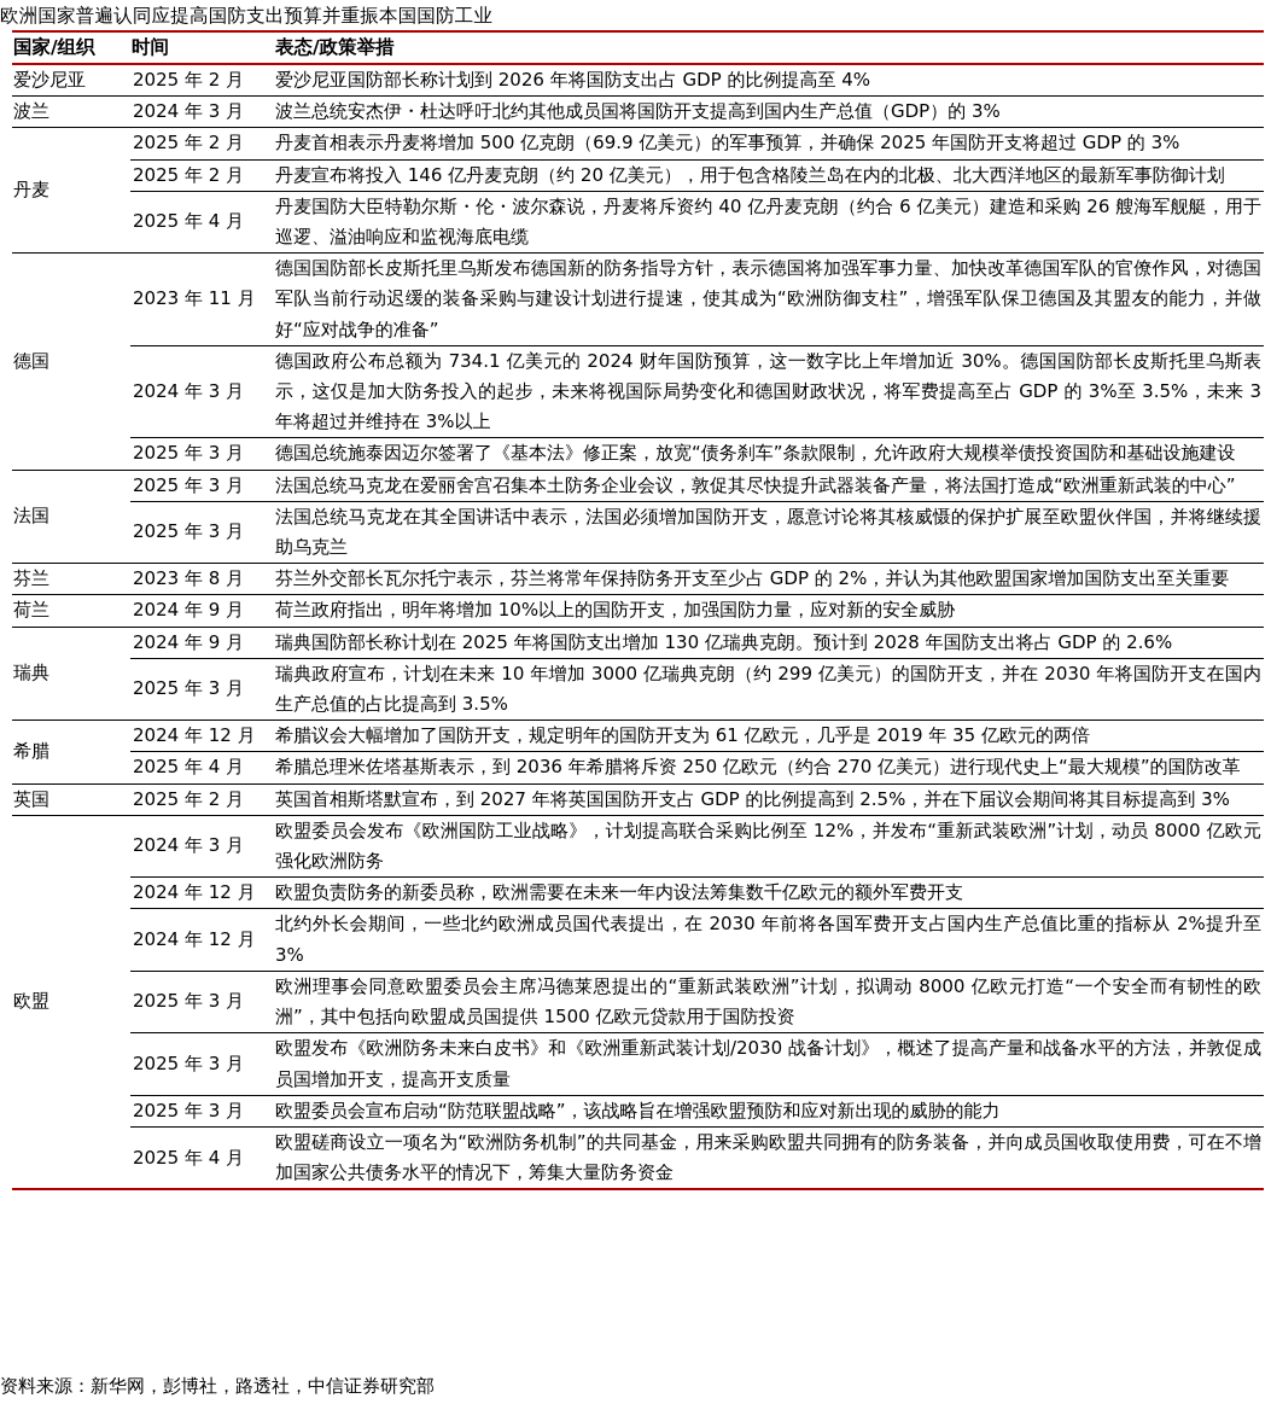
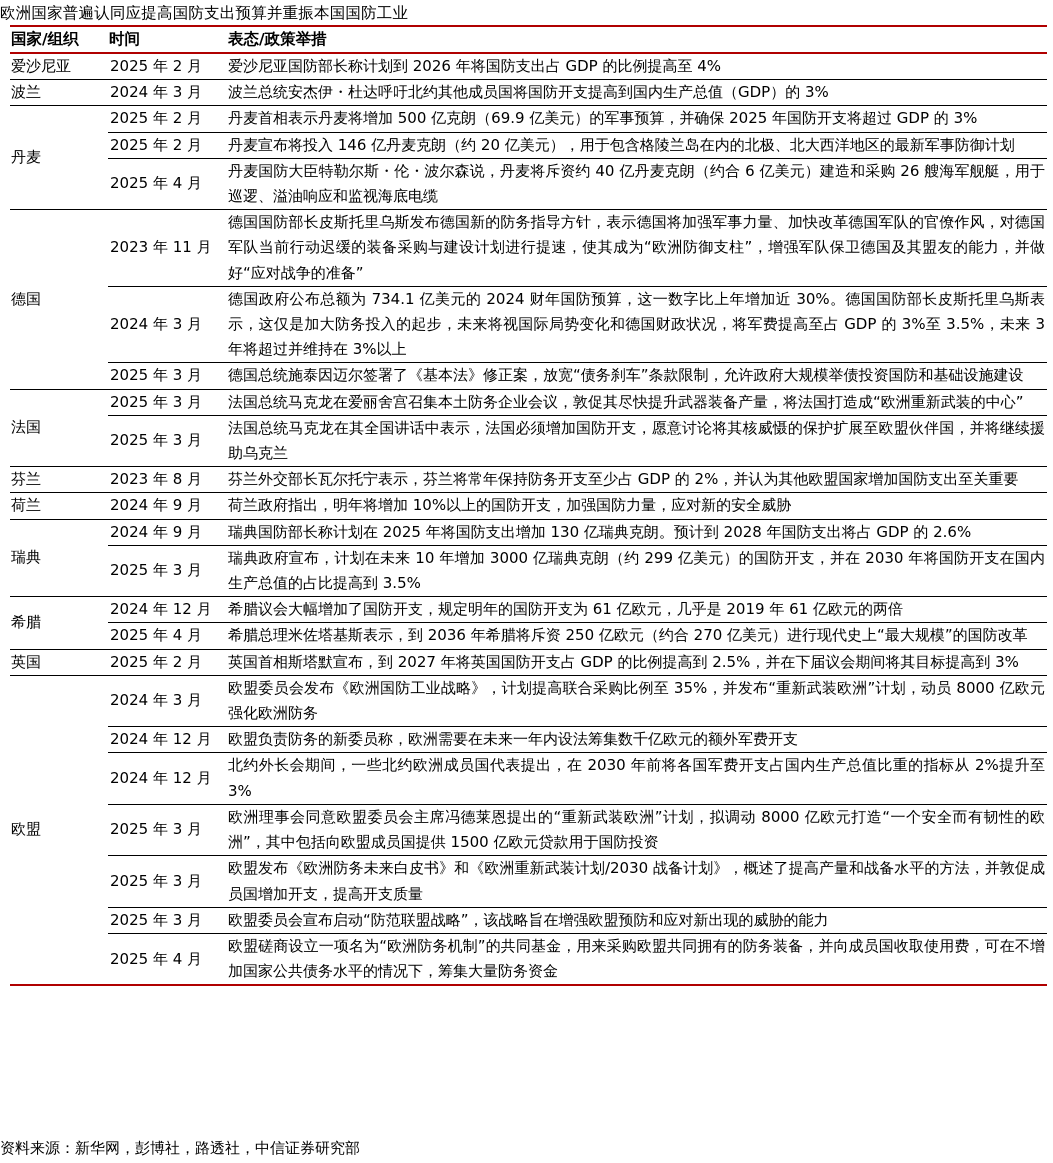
  欧洲国家普遍认同应提高国防支出预算并重振本国国防工业
  国家/组织	时间	表态/政策举措
  爱沙尼亚	2025 年 2 月	爱沙尼亚国防部长称计划到 2026 年将国防支出占 GDP 的比例提高至 4%
  波兰	2024 年 3 月	波兰总统安杰伊・杜达呼吁北约其他成员国将国防开支提高到国内生产总值（GDP）的 3%
  丹麦	2025 年 2 月	丹麦首相表示丹麦将增加 500 亿克朗（69.9 亿美元）的军事预算，并确保 2025 年国防开支将超过 GDP 的 3%
  2025 年 2 月	丹麦宣布将投入 146 亿丹麦克朗（约 20 亿美元），用于包含格陵兰岛在内的北极、北大西洋地区的最新军事防御计划
  2025 年 4 月	丹麦国防大臣特勒尔斯・伦・波尔森说，丹麦将斥资约 40 亿丹麦克朗（约合 6 亿美元）建造和采购 26 艘海军舰艇，用于巡逻、溢油响应和监视海底电缆
  德国	2023 年 11 月	德国国防部长皮斯托里乌斯发布德国新的防务指导方针，表示德国将加强军事力量、加快改革德国军队的官僚作风，对德国军队当前行动迟缓的装备采购与建设计划进行提速，使其成为“欧洲防御支柱”，增强军队保卫德国及其盟友的能力，并做好“应对战争的准备”
  2024 年 3 月	德国政府公布总额为 734.1 亿美元的 2024 财年国防预算，这一数字比上年增加近 30%。德国国防部长皮斯托里乌斯表示，这仅是加大防务投入的起步，未来将视国际局势变化和德国财政状况，将军费提高至占 GDP 的 3%至 3.5%，未来 3 年将超过并维持在 3%以上
  2025 年 3 月	德国总统施泰因迈尔签署了《基本法》修正案，放宽“债务刹车”条款限制，允许政府大规模举债投资国防和基础设施建设
  法国	2025 年 3 月	法国总统马克龙在爱丽舍宫召集本土防务企业会议，敦促其尽快提升武器装备产量，将法国打造成“欧洲重新武装的中心”
  2025 年 3 月	法国总统马克龙在其全国讲话中表示，法国必须增加国防开支，愿意讨论将其核威慑的保护扩展至欧盟伙伴国，并将继续援助乌克兰
  芬兰	2023 年 8 月	芬兰外交部长瓦尔托宁表示，芬兰将常年保持防务开支至少占 GDP 的 2%，并认为其他欧盟国家增加国防支出至关重要
  荷兰	2024 年 9 月	荷兰政府指出，明年将增加 10%以上的国防开支，加强国防力量，应对新的安全威胁
  瑞典	2024 年 9 月	瑞典国防部长称计划在 2025 年将国防支出增加 130 亿瑞典克朗。预计到 2028 年国防支出将占 GDP 的 2.6%
  2025 年 3 月	瑞典政府宣布，计划在未来 10 年增加 3000 亿瑞典克朗（约 299 亿美元）的国防开支，并在 2030 年将国防开支在国内生产总值的占比提高到 3.5%
- 希腊	2024 年 12 月	希腊议会大幅增加了国防开支，规定明年的国防开支为 61 亿欧元，几乎是 2019 年 35 亿欧元的两倍
+ 希腊	2024 年 12 月	希腊议会大幅增加了国防开支，规定明年的国防开支为 61 亿欧元，几乎是 2019 年 61 亿欧元的两倍
  2025 年 4 月	希腊总理米佐塔基斯表示，到 2036 年希腊将斥资 250 亿欧元（约合 270 亿美元）进行现代史上“最大规模”的国防改革
  英国	2025 年 2 月	英国首相斯塔默宣布，到 2027 年将英国国防开支占 GDP 的比例提高到 2.5%，并在下届议会期间将其目标提高到 3%
- 欧盟	2024 年 3 月	欧盟委员会发布《欧洲国防工业战略》，计划提高联合采购比例至 12%，并发布“重新武装欧洲”计划，动员 8000 亿欧元强化欧洲防务
+ 欧盟	2024 年 3 月	欧盟委员会发布《欧洲国防工业战略》，计划提高联合采购比例至 35%，并发布“重新武装欧洲”计划，动员 8000 亿欧元强化欧洲防务
  2024 年 12 月	欧盟负责防务的新委员称，欧洲需要在未来一年内设法筹集数千亿欧元的额外军费开支
  2024 年 12 月	北约外长会期间，一些北约欧洲成员国代表提出，在 2030 年前将各国军费开支占国内生产总值比重的指标从 2%提升至 3%
  2025 年 3 月	欧洲理事会同意欧盟委员会主席冯德莱恩提出的“重新武装欧洲”计划，拟调动 8000 亿欧元打造“一个安全而有韧性的欧洲”，其中包括向欧盟成员国提供 1500 亿欧元贷款用于国防投资
  2025 年 3 月	欧盟发布《欧洲防务未来白皮书》和《欧洲重新武装计划/2030 战备计划》，概述了提高产量和战备水平的方法，并敦促成员国增加开支，提高开支质量
  2025 年 3 月	欧盟委员会宣布启动“防范联盟战略”，该战略旨在增强欧盟预防和应对新出现的威胁的能力
  2025 年 4 月	欧盟磋商设立一项名为“欧洲防务机制”的共同基金，用来采购欧盟共同拥有的防务装备，并向成员国收取使用费，可在不增加国家公共债务水平的情况下，筹集大量防务资金
  资料来源：新华网，彭博社，路透社，中信证券研究部
